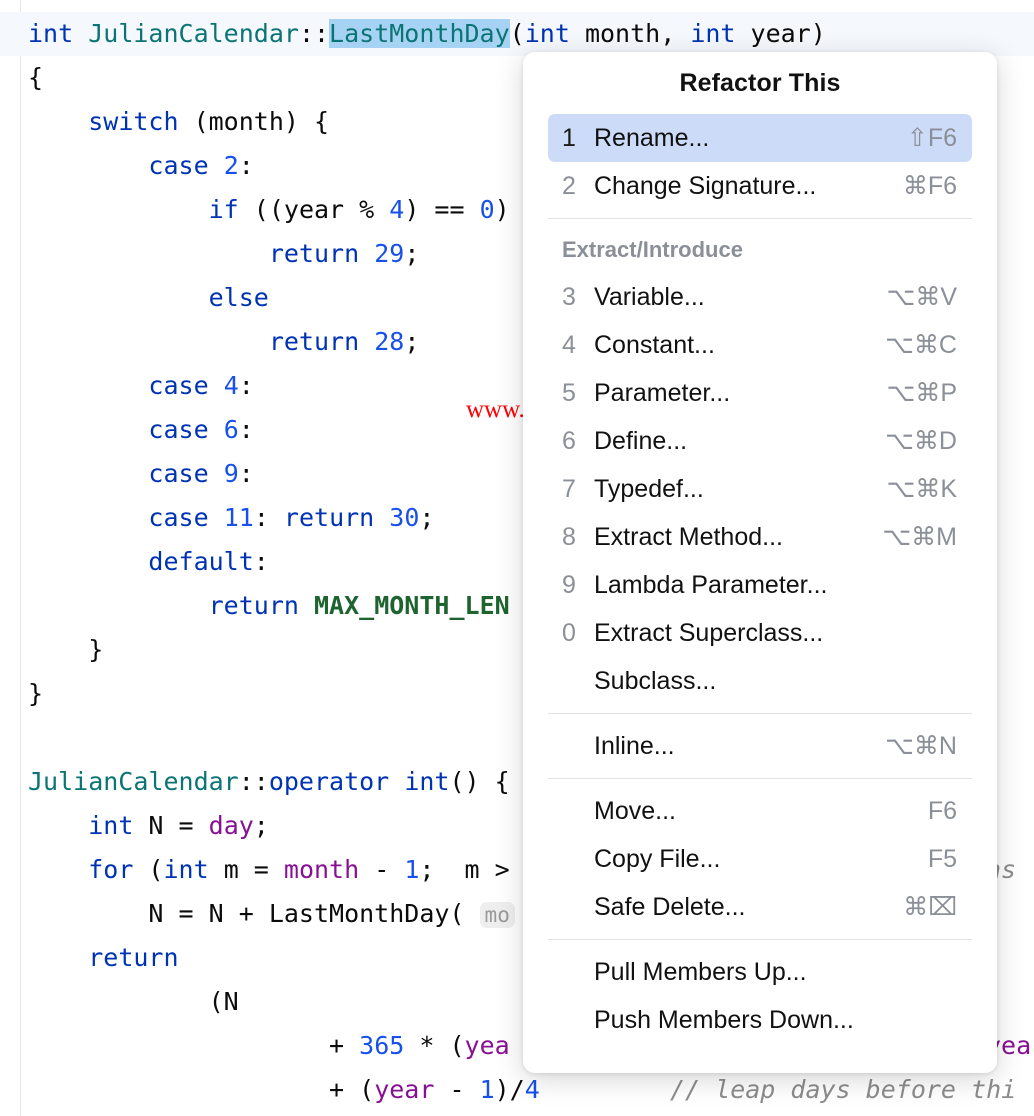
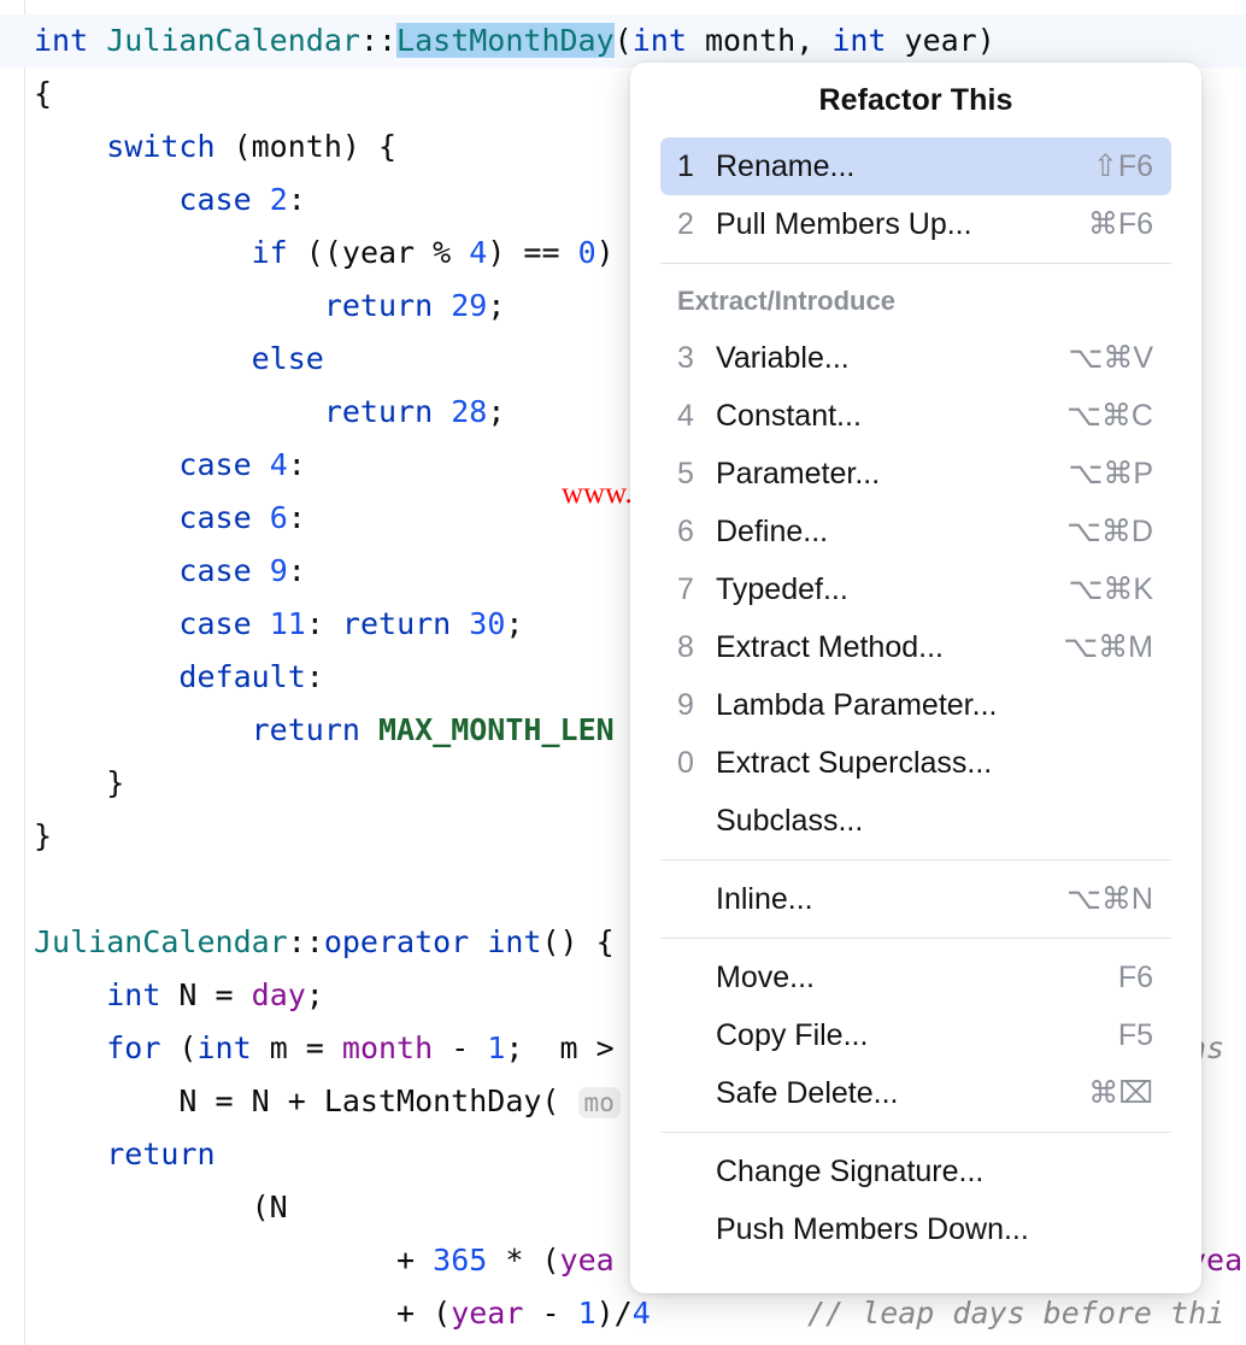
  int JulianCalendar::LastMonthDay(int month, int year)
  {
  switch (month) {
  case 2:
  if ((year % 4) == 0)
  return 29;
  else
  return 28;
  case 4:
  case 6:
  case 9:
  case 11: return 30;
  default:
  return MAX_MONTH_LEN
  }
  }
  JulianCalendar::operator int() {
  int N = day;
  for (int m = month - 1; m >
  N = N + LastMonthDay( mo
  return
  (N
  + 365 * (yea
  + (year - 1)/4
  // leap days before thi
  Refactor This
  1
  Rename...
  ⇧F6
  2
- Change Signature...
+ Pull Members Up...
  ⌘F6
  Extract/Introduce
  3
  Variable...
  ⌥⌘V
  4
  Constant...
  ⌥⌘C
  5
  Parameter...
  ⌥⌘P
  6
  Define...
  ⌥⌘D
  7
  Typedef...
  ⌥⌘K
  8
  Extract Method...
  ⌥⌘M
  9
  Lambda Parameter...
  0
  Extract Superclass...
  Subclass...
  Inline...
  ⌥⌘N
  Move...
  F6
  Copy File...
  F5
  Safe Delete...
  ⌘⌧
- Pull Members Up...
+ Change Signature...
  Push Members Down...
